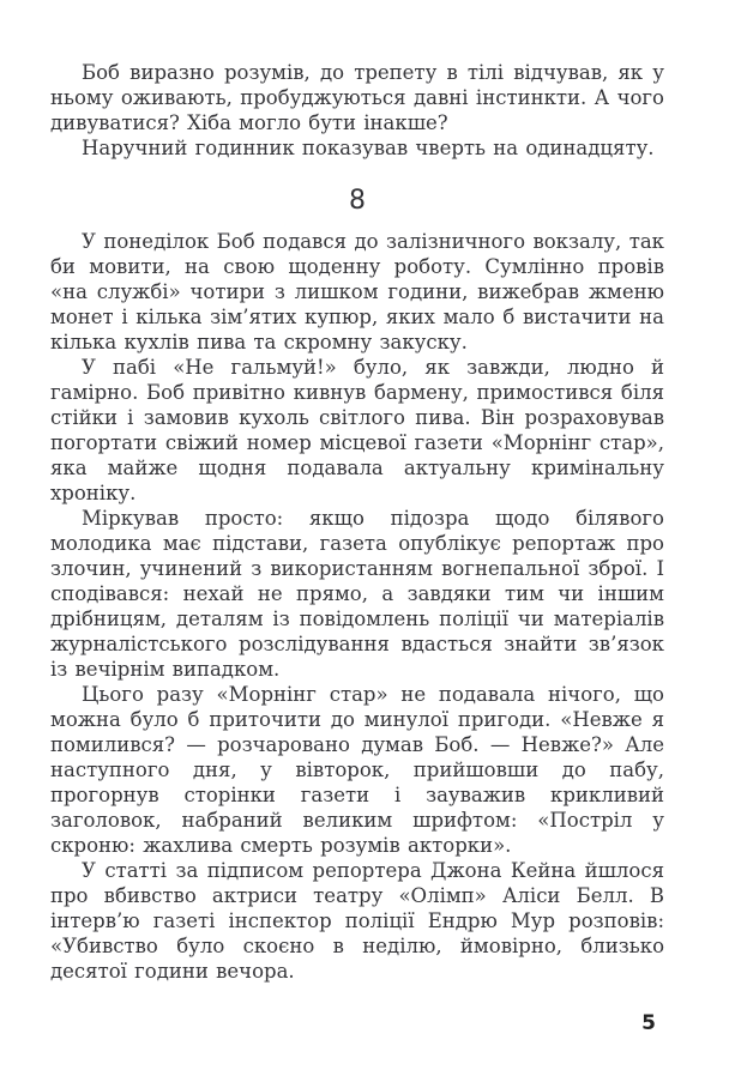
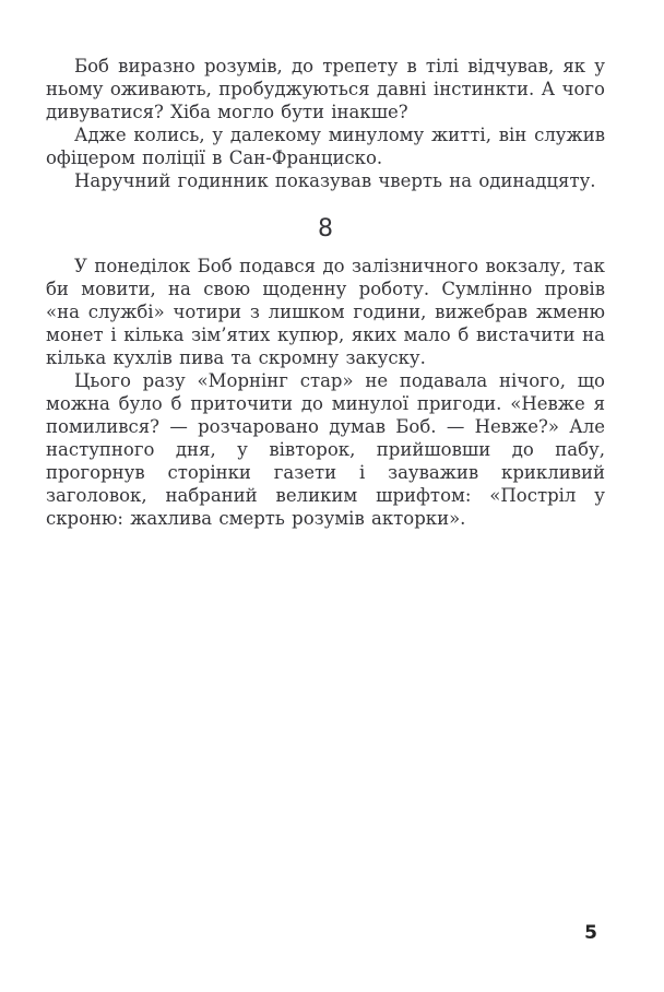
  Боб виразно розумів, до трепету в тілі відчував, як у ньому оживають, пробуджуються давні інстинкти. А чого дивуватися? Хіба могло бути інакше?
+ Адже колись, у далекому минулому житті, він служив офіцером поліції в Сан-Франциско.
  Наручний годинник показував чверть на одинадцяту.
  8
  У понеділок Боб подався до залізничного вокзалу, так би мовити, на свою щоденну роботу. Сумлінно провів «на службі» чотири з лишком години, вижебрав жменю монет і кілька зім’ятих купюр, яких мало б вистачити на кілька кухлів пива та скромну закуску.
- У пабі «Не гальмуй!» було, як завжди, людно й гамірно. Боб привітно кивнув бармену, примостився біля стійки і замовив кухоль світлого пива. Він розраховував погортати свіжий номер місцевої газети «Морнінг стар», яка майже щодня подавала актуальну кримінальну хроніку.
- Міркував просто: якщо підозра щодо білявого молодика має підстави, газета опублікує репортаж про злочин, учинений з використанням вогнепальної зброї. І сподівався: нехай не прямо, а завдяки тим чи іншим дрібницям, деталям із повідомлень поліції чи матеріалів журналістського розслідування вдасться знайти зв’язок із вечірнім випадком.
  Цього разу «Морнінг стар» не подавала нічого, що можна було б приточити до минулої пригоди. «Невже я помилився? — розчаровано думав Боб. — Невже?» Але наступного дня, у вівторок, прийшовши до пабу, прогорнув сторінки газети і зауважив крикливий заголовок, набраний великим шрифтом: «Постріл у скроню: жахлива смерть розумів акторки».
- У статті за підписом репортера Джона Кейна йшлося про вбивство актриси театру «Олімп» Аліси Белл. В інтерв’ю газеті інспектор поліції Ендрю Мур розповів: «Убивство було скоєно в неділю, ймовірно, близько десятої години вечора.
  5
